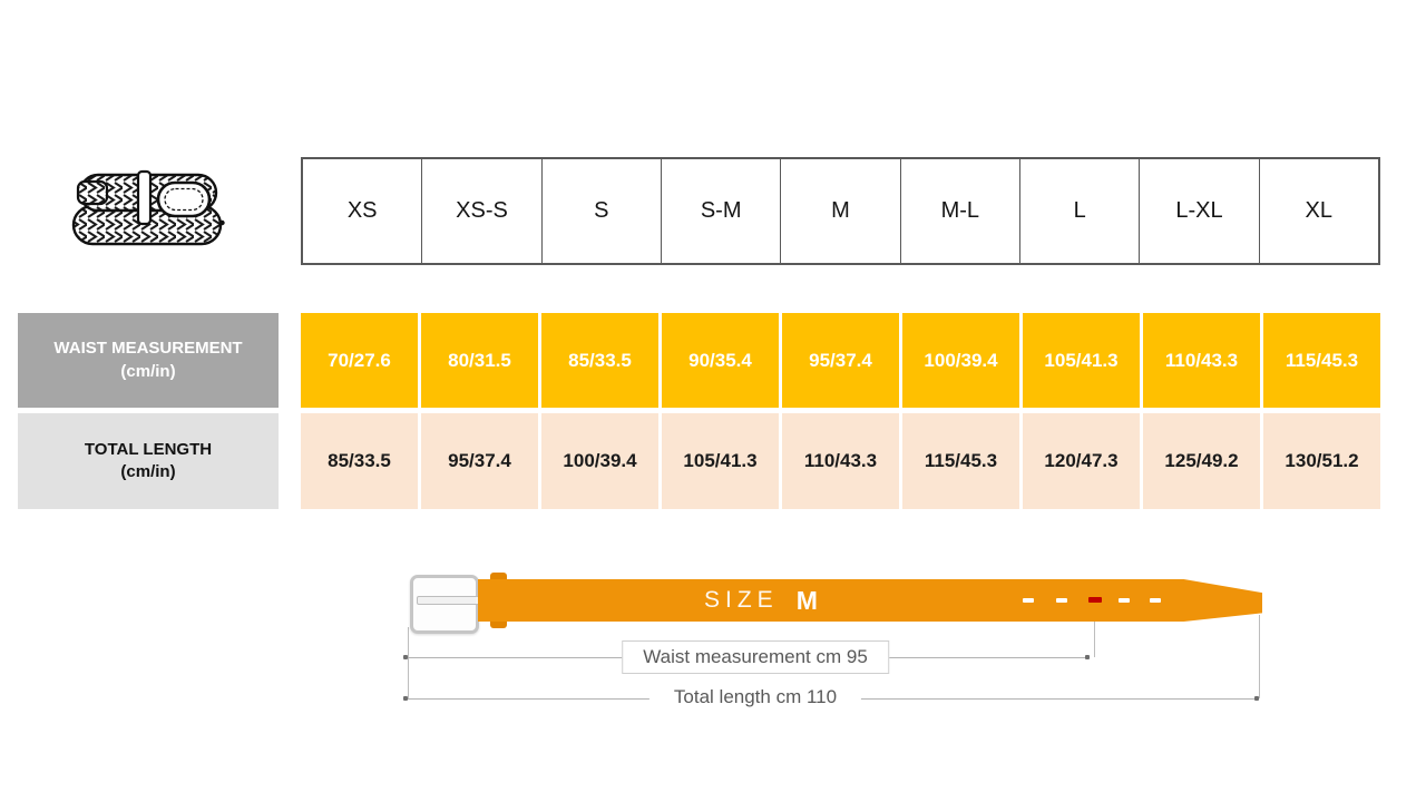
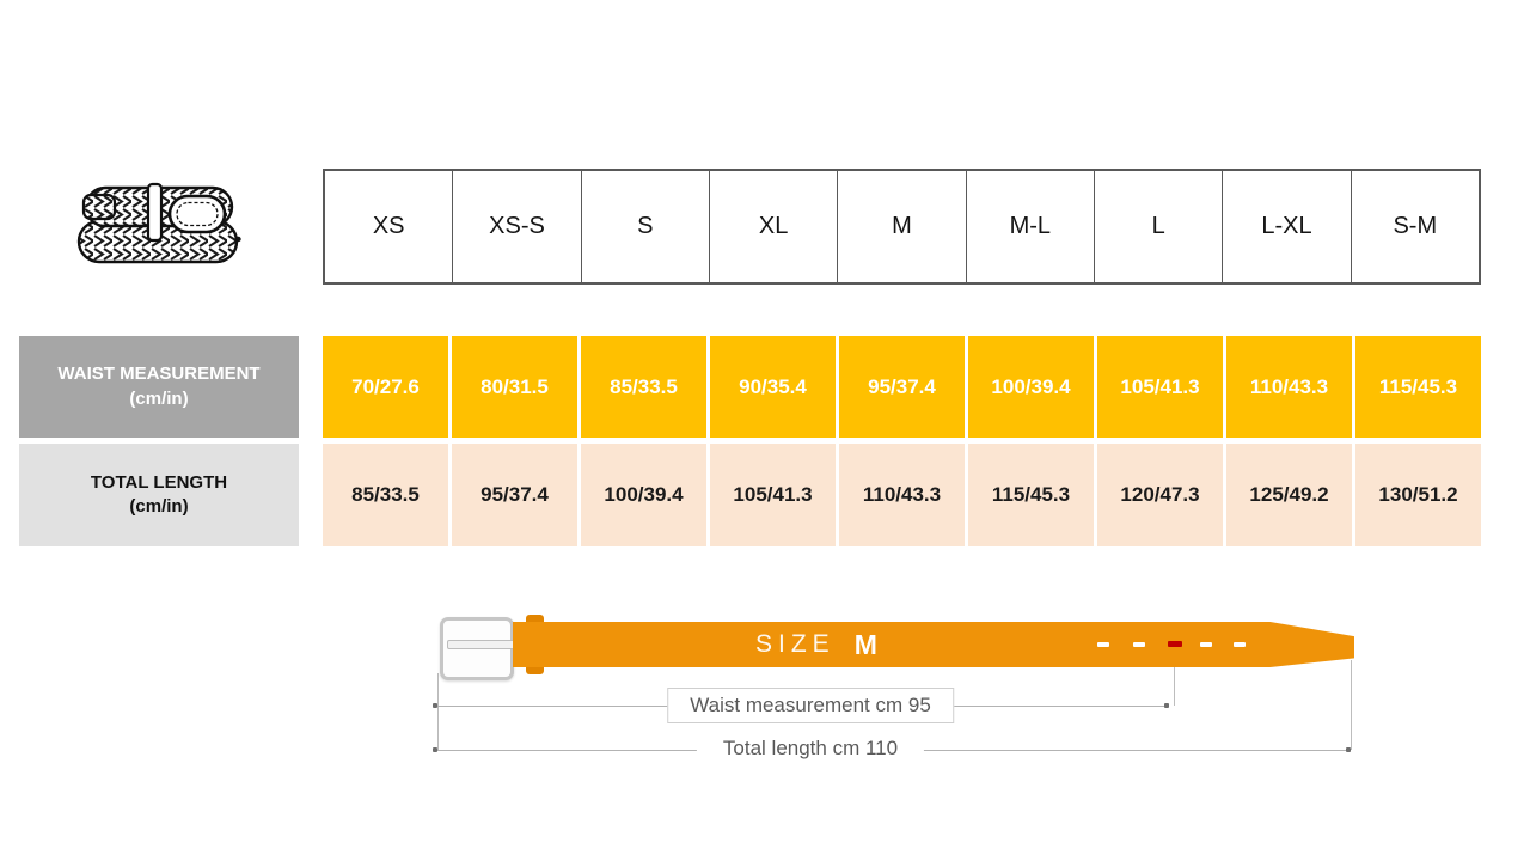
  XS
  XS-S
  S
- S-M
+ XL
  M
  M-L
  L
  L-XL
- XL
+ S-M
  WAIST MEASUREMENT
  (cm/in)
  70/27.6
  80/31.5
  85/33.5
  90/35.4
  95/37.4
  100/39.4
  105/41.3
  110/43.3
  115/45.3
  TOTAL LENGTH
  (cm/in)
  85/33.5
  95/37.4
  100/39.4
  105/41.3
  110/43.3
  115/45.3
  120/47.3
  125/49.2
  130/51.2
  SIZE
  M
  Waist measurement cm 95
  Total length cm 110
